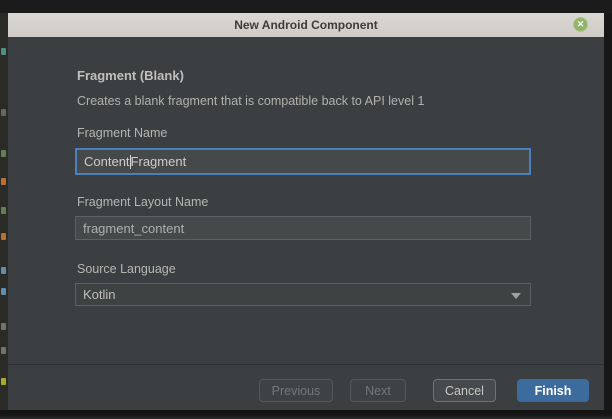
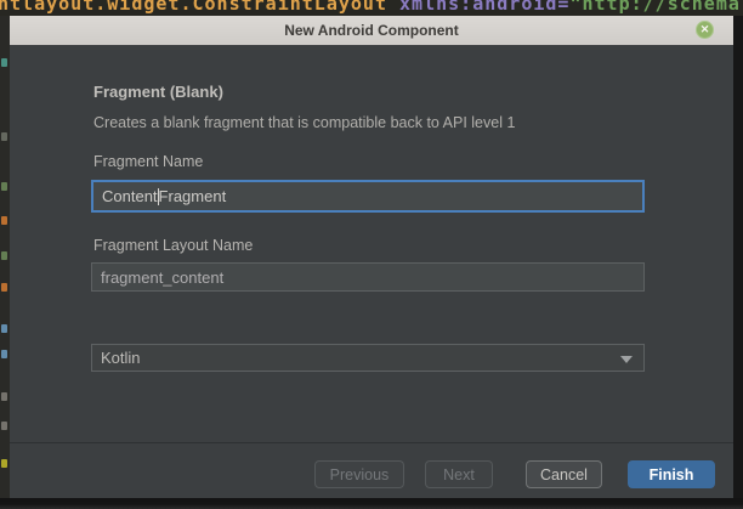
+ ntlayout.widget.ConstraintLayout xmlns:android="http://schema
  New Android Component
  ✕
  Fragment (Blank)
  Creates a blank fragment that is compatible back to API level 1
  Fragment Name
  Content
  Fragment
  Fragment Layout Name
  fragment_content
- Source Language
  Kotlin
  Previous
  Next
  Cancel
  Finish
